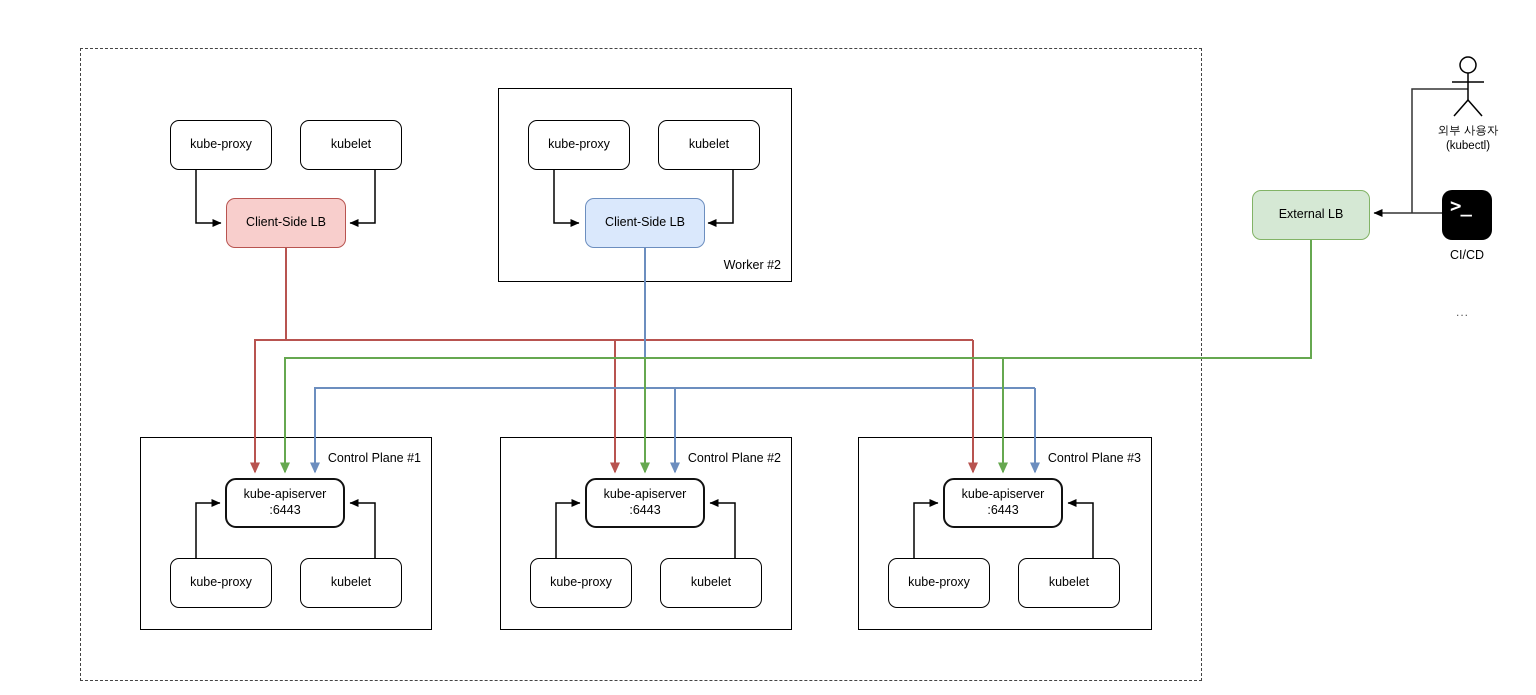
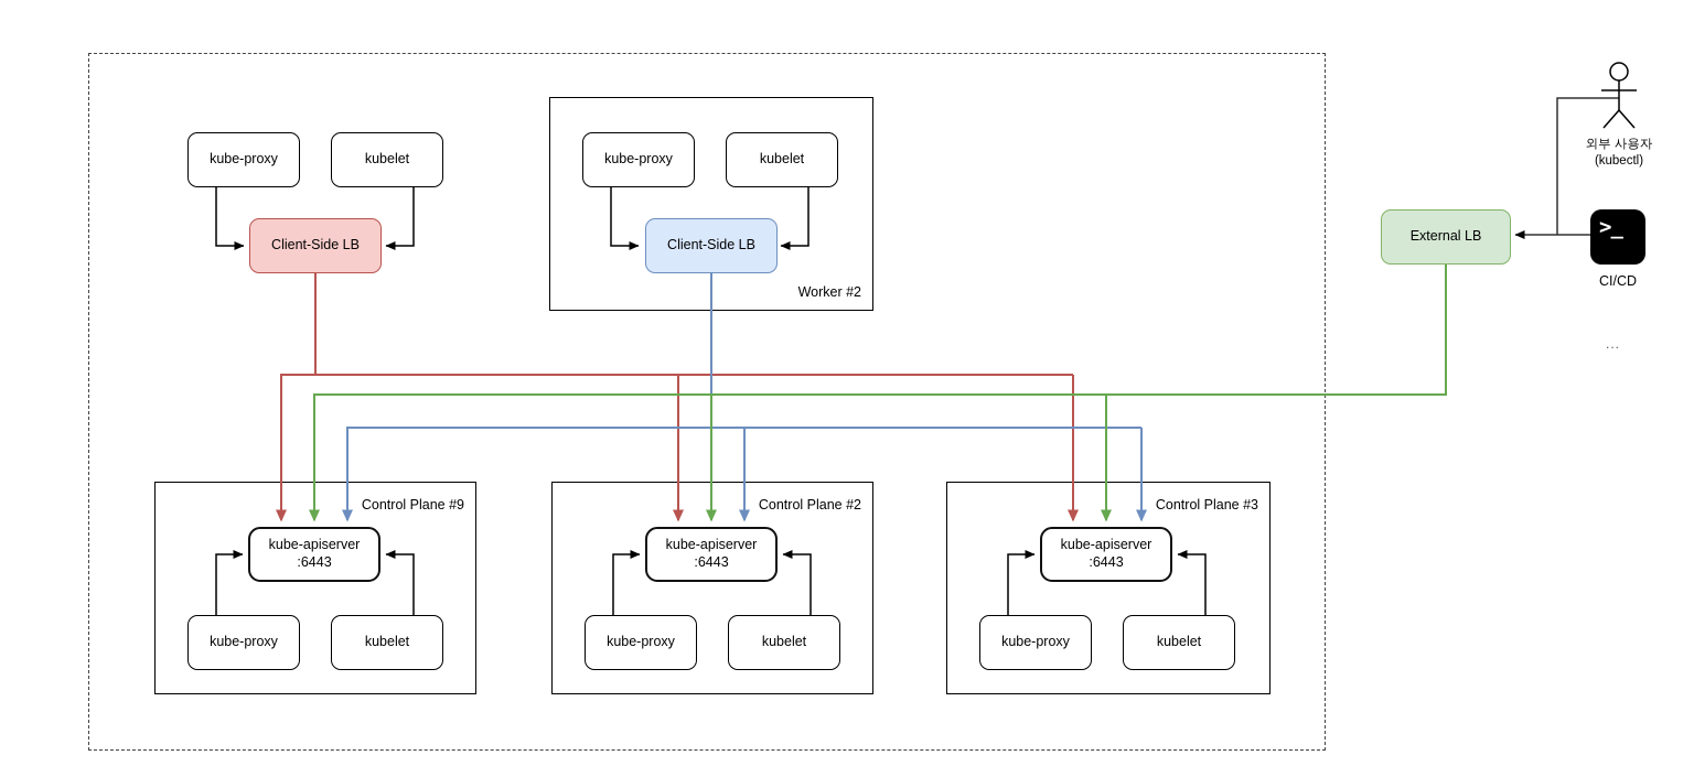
  Worker #2
- Control Plane #1
+ Control Plane #9
  Control Plane #2
  Control Plane #3
  kube-proxy
  kubelet
  Client-Side LB
  kube-proxy
  kubelet
  Client-Side LB
  kube-apiserver
  :6443
  kube-proxy
  kubelet
  kube-apiserver
  :6443
  kube-proxy
  kubelet
  kube-apiserver
  :6443
  kube-proxy
  kubelet
  External LB
  외부 사용자
  (kubectl)
  >_
  CI/CD
  ...
